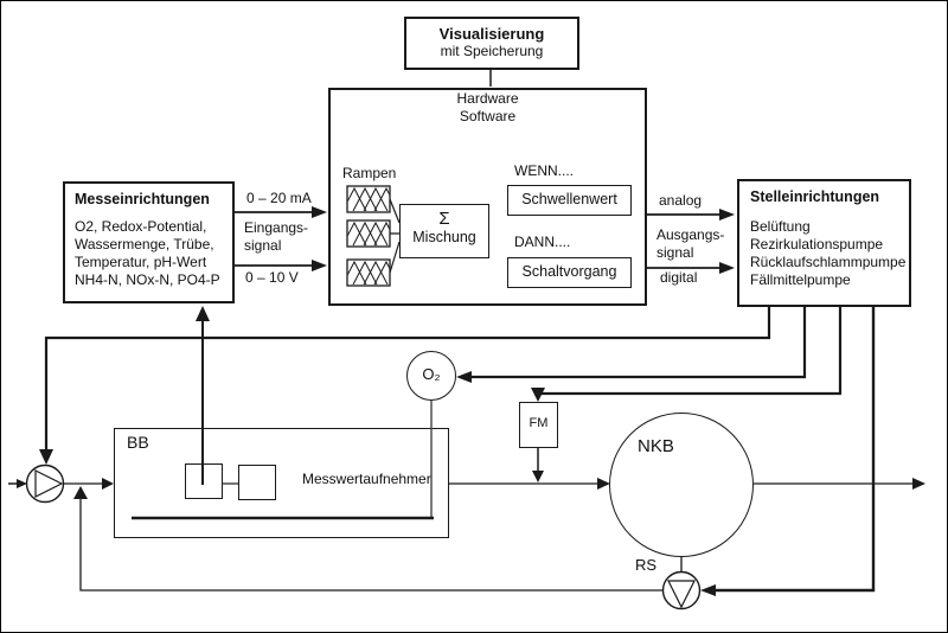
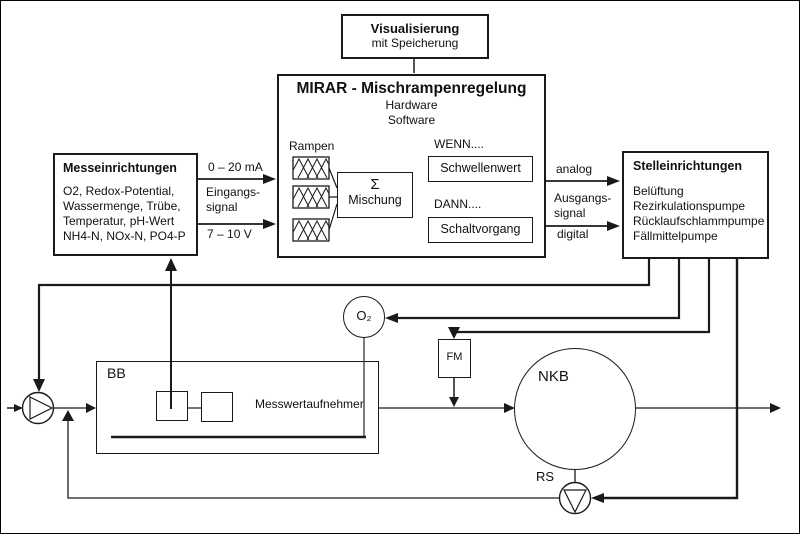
  Visualisierung
  mit Speicherung
+ MIRAR - Mischrampenregelung
  Hardware
  Software
  Rampen
  Σ
  Mischung
  WENN....
  Schwellenwert
  DANN....
  Schaltvorgang
  Messeinrichtungen
  O2, Redox-Potential,
  Wassermenge, Trübe,
  Temperatur, pH-Wert
  NH4-N, NOx-N, PO4-P
  0 – 20 mA
  Eingangs-
  signal
- 0 – 10 V
+ 7 – 10 V
  analog
  Ausgangs-
  signal
  digital
  Stelleinrichtungen
  Belüftung
  Rezirkulationspumpe
  Rücklaufschlammpumpe
  Fällmittelpumpe
  BB
  Messwertaufnehmer
  O₂
  FM
  NKB
  RS
